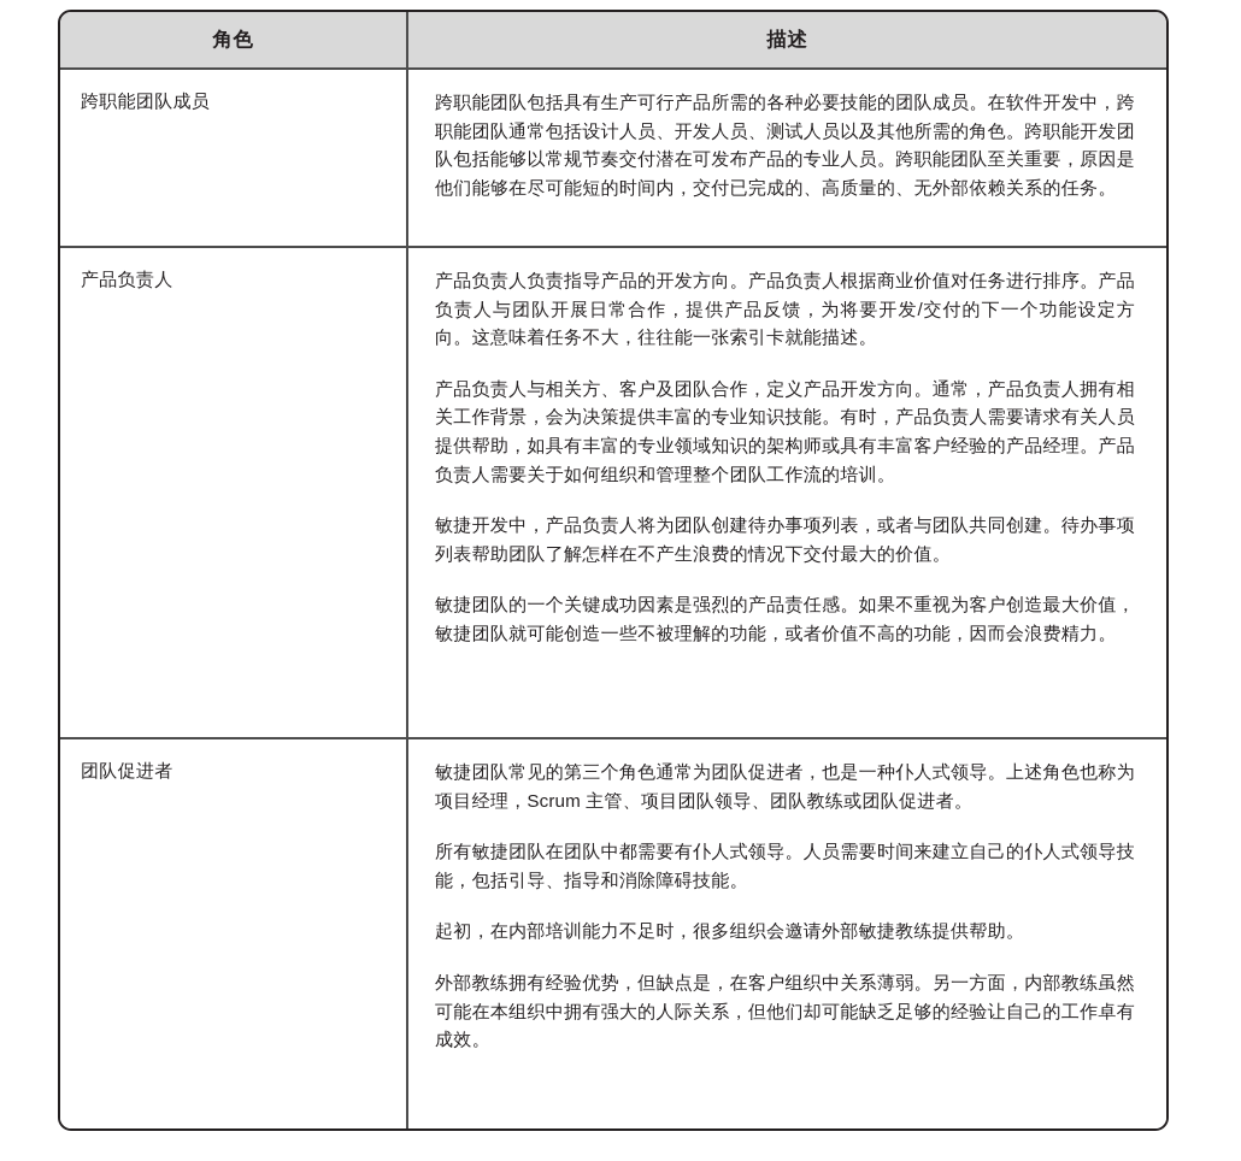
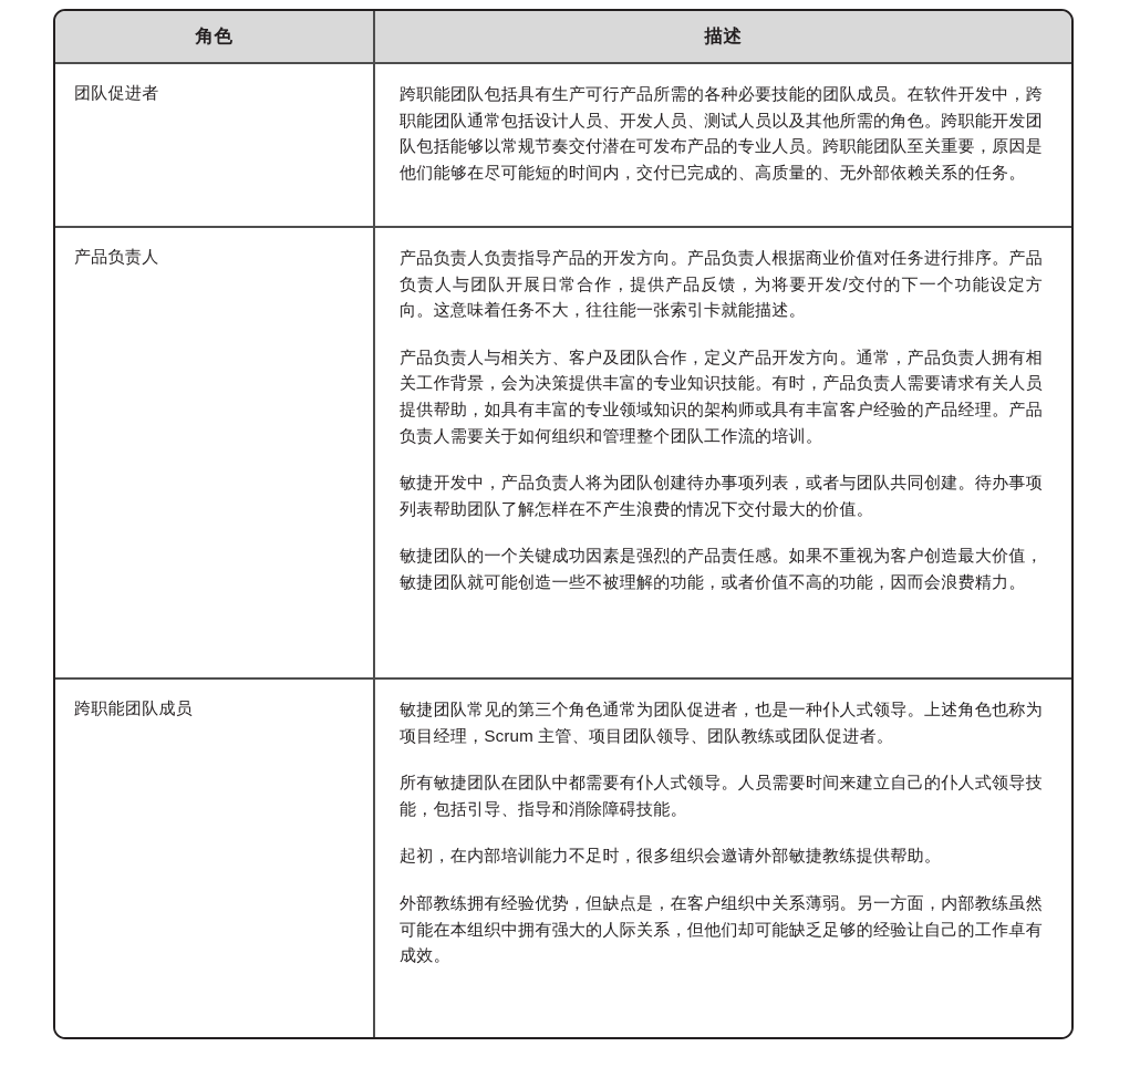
  角色	描述
- 跨职能团队成员	跨职能团队包括具有生产可行产品所需的各种必要技能的团队成员。在软件开发中，跨职能团队通常包括设计人员、开发人员、测试人员以及其他所需的角色。跨职能开发团队包括能够以常规节奏交付潜在可发布产品的专业人员。跨职能团队至关重要，原因是他们能够在尽可能短的时间内，交付已完成的、高质量的、无外部依赖关系的任务。
+ 团队促进者	跨职能团队包括具有生产可行产品所需的各种必要技能的团队成员。在软件开发中，跨职能团队通常包括设计人员、开发人员、测试人员以及其他所需的角色。跨职能开发团队包括能够以常规节奏交付潜在可发布产品的专业人员。跨职能团队至关重要，原因是他们能够在尽可能短的时间内，交付已完成的、高质量的、无外部依赖关系的任务。
  产品负责人	产品负责人负责指导产品的开发方向。产品负责人根据商业价值对任务进行排序。产品负责人与团队开展日常合作，提供产品反馈，为将要开发/交付的下一个功能设定方向。这意味着任务不大，往往能一张索引卡就能描述。 产品负责人与相关方、客户及团队合作，定义产品开发方向。通常，产品负责人拥有相关工作背景，会为决策提供丰富的专业知识技能。有时，产品负责人需要请求有关人员提供帮助，如具有丰富的专业领域知识的架构师或具有丰富客户经验的产品经理。产品负责人需要关于如何组织和管理整个团队工作流的培训。 敏捷开发中，产品负责人将为团队创建待办事项列表，或者与团队共同创建。待办事项列表帮助团队了解怎样在不产生浪费的情况下交付最大的价值。 敏捷团队的一个关键成功因素是强烈的产品责任感。如果不重视为客户创造最大价值，敏捷团队就可能创造一些不被理解的功能，或者价值不高的功能，因而会浪费精力。
- 团队促进者	敏捷团队常见的第三个角色通常为团队促进者，也是一种仆人式领导。上述角色也称为项目经理，Scrum 主管、项目团队领导、团队教练或团队促进者。 所有敏捷团队在团队中都需要有仆人式领导。人员需要时间来建立自己的仆人式领导技能，包括引导、指导和消除障碍技能。 起初，在内部培训能力不足时，很多组织会邀请外部敏捷教练提供帮助。 外部教练拥有经验优势，但缺点是，在客户组织中关系薄弱。另一方面，内部教练虽然可能在本组织中拥有强大的人际关系，但他们却可能缺乏足够的经验让自己的工作卓有成效。
+ 跨职能团队成员	敏捷团队常见的第三个角色通常为团队促进者，也是一种仆人式领导。上述角色也称为项目经理，Scrum 主管、项目团队领导、团队教练或团队促进者。 所有敏捷团队在团队中都需要有仆人式领导。人员需要时间来建立自己的仆人式领导技能，包括引导、指导和消除障碍技能。 起初，在内部培训能力不足时，很多组织会邀请外部敏捷教练提供帮助。 外部教练拥有经验优势，但缺点是，在客户组织中关系薄弱。另一方面，内部教练虽然可能在本组织中拥有强大的人际关系，但他们却可能缺乏足够的经验让自己的工作卓有成效。
